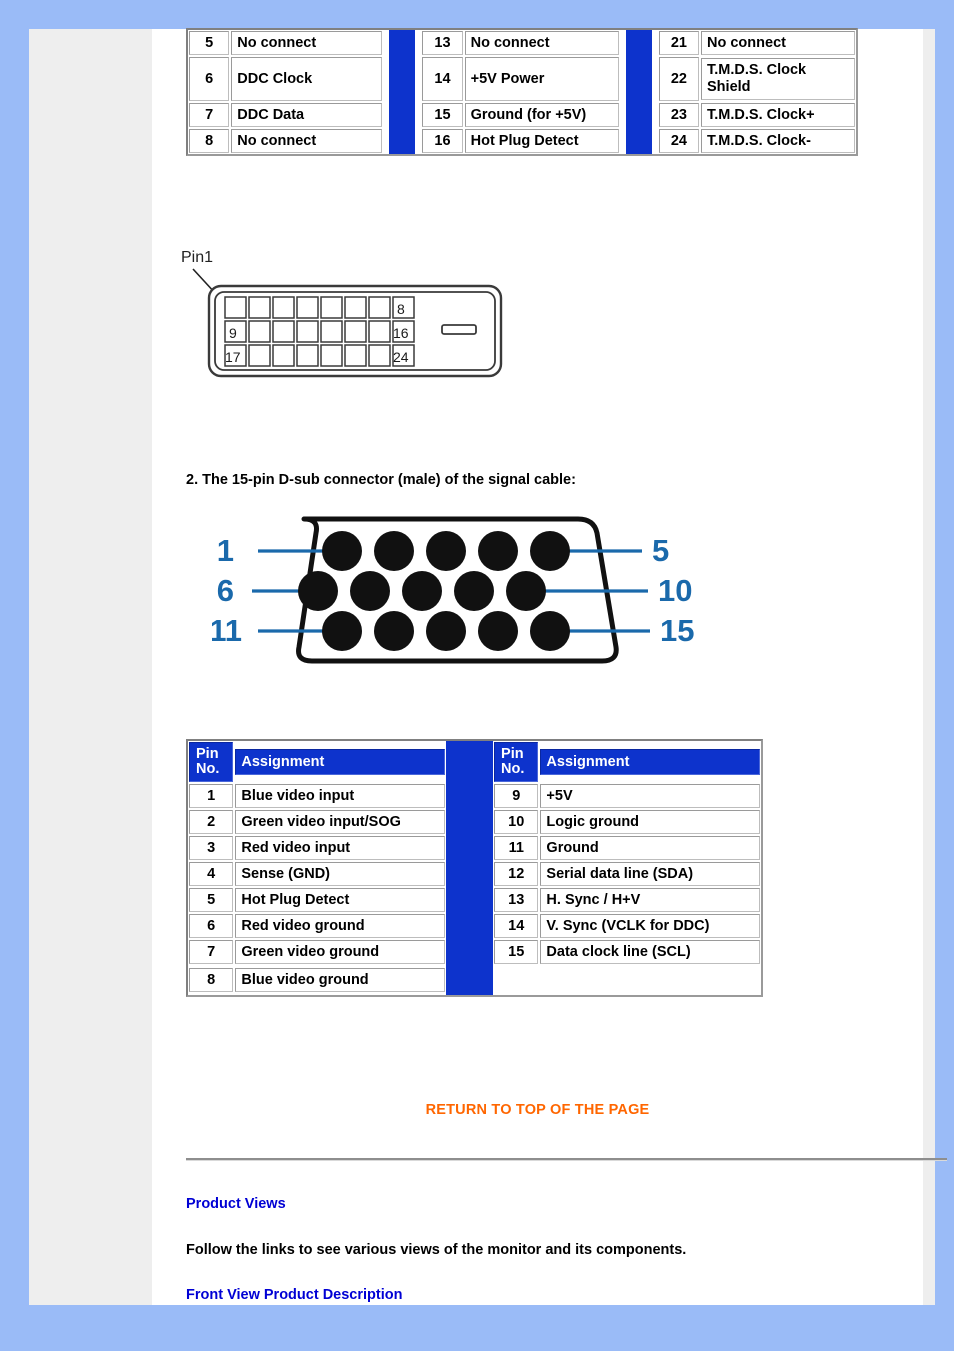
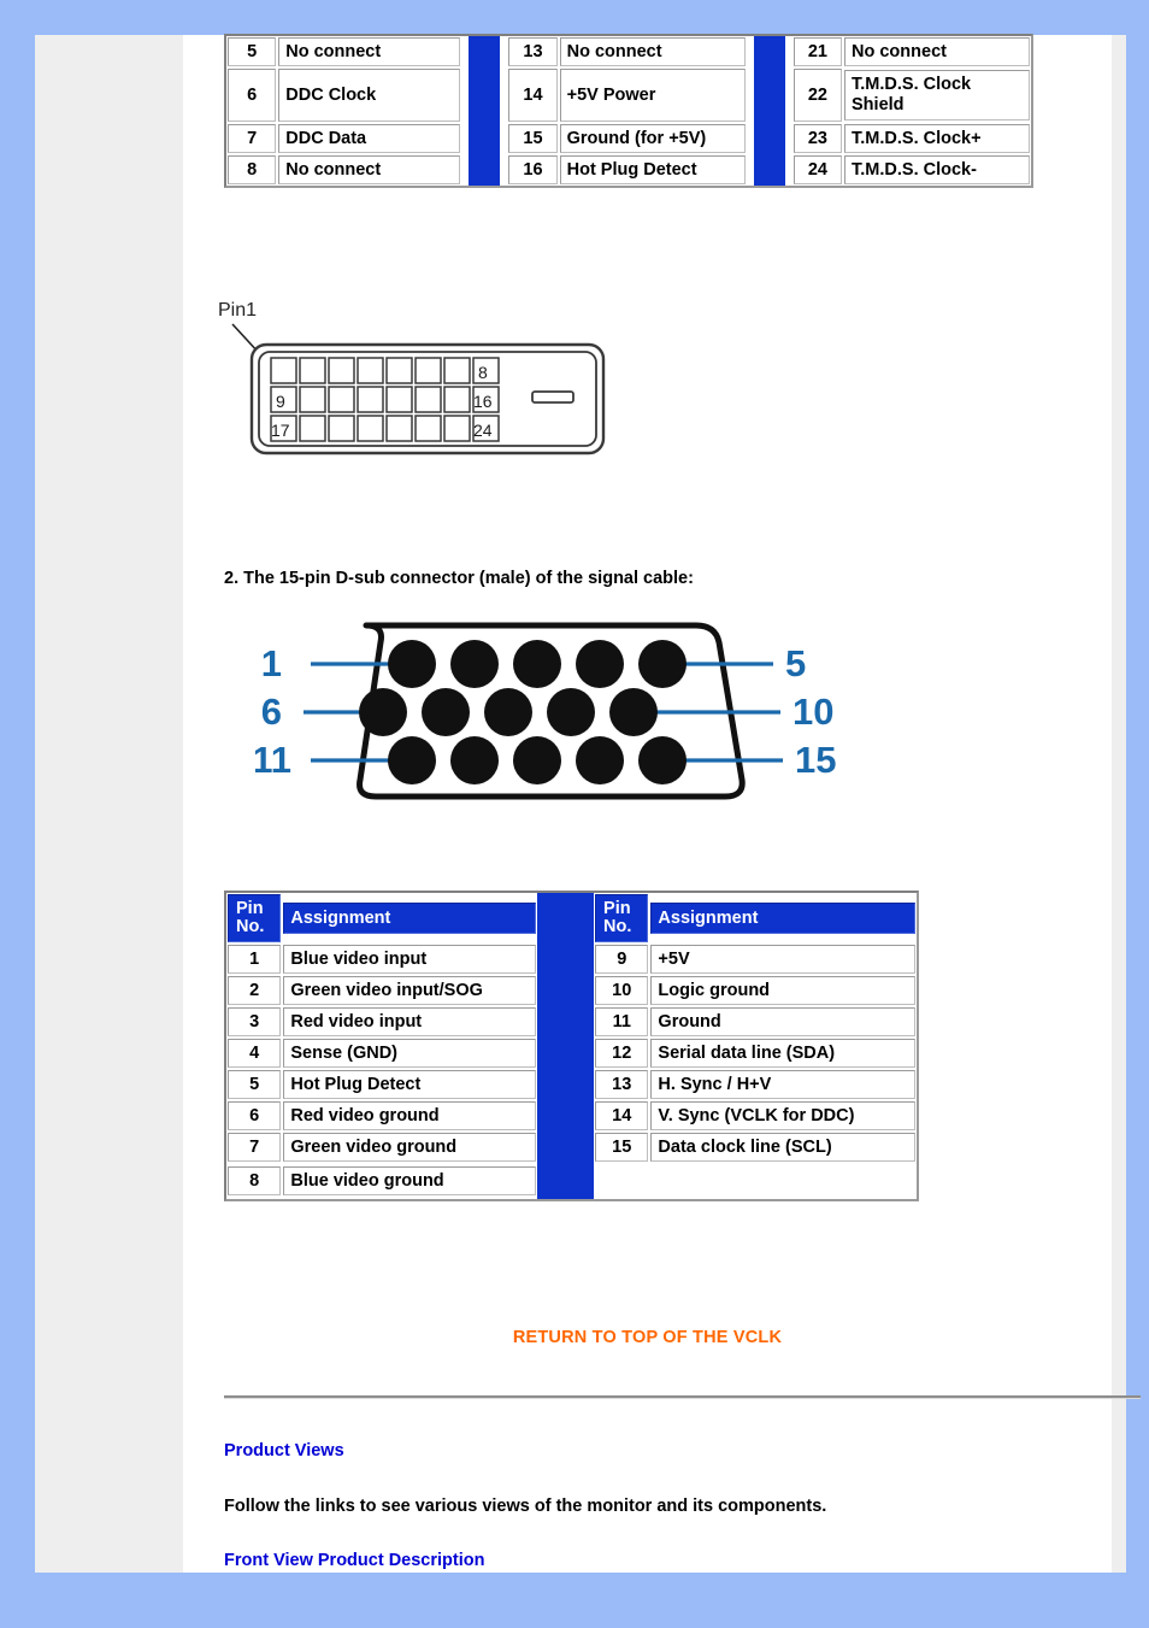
  5	No connect				13	No connect				21	No connect
  6	DDC Clock				14	+5V Power				22	T.M.D.S. Clock Shield
  7	DDC Data				15	Ground (for +5V)				23	T.M.D.S. Clock+
  8	No connect				16	Hot Plug Detect				24	T.M.D.S. Clock-
  Pin1
  8
  16
  24
  9
  17
  2. The 15-pin D-sub connector (male) of the signal cable:
  1
  6
  11
  5
  10
  15
  Pin No.	Assignment		Pin No.	Assignment
  1	Blue video input		9	+5V
  2	Green video input/SOG		10	Logic ground
  3	Red video input		11	Ground
  4	Sense (GND)		12	Serial data line (SDA)
  5	Hot Plug Detect		13	H. Sync / H+V
  6	Red video ground		14	V. Sync (VCLK for DDC)
  7	Green video ground		15	Data clock line (SCL)
  8	Blue video ground
- RETURN TO TOP OF THE PAGE
+ RETURN TO TOP OF THE VCLK
  Product Views
  Follow the links to see various views of the monitor and its components.
  Front View Product Description
